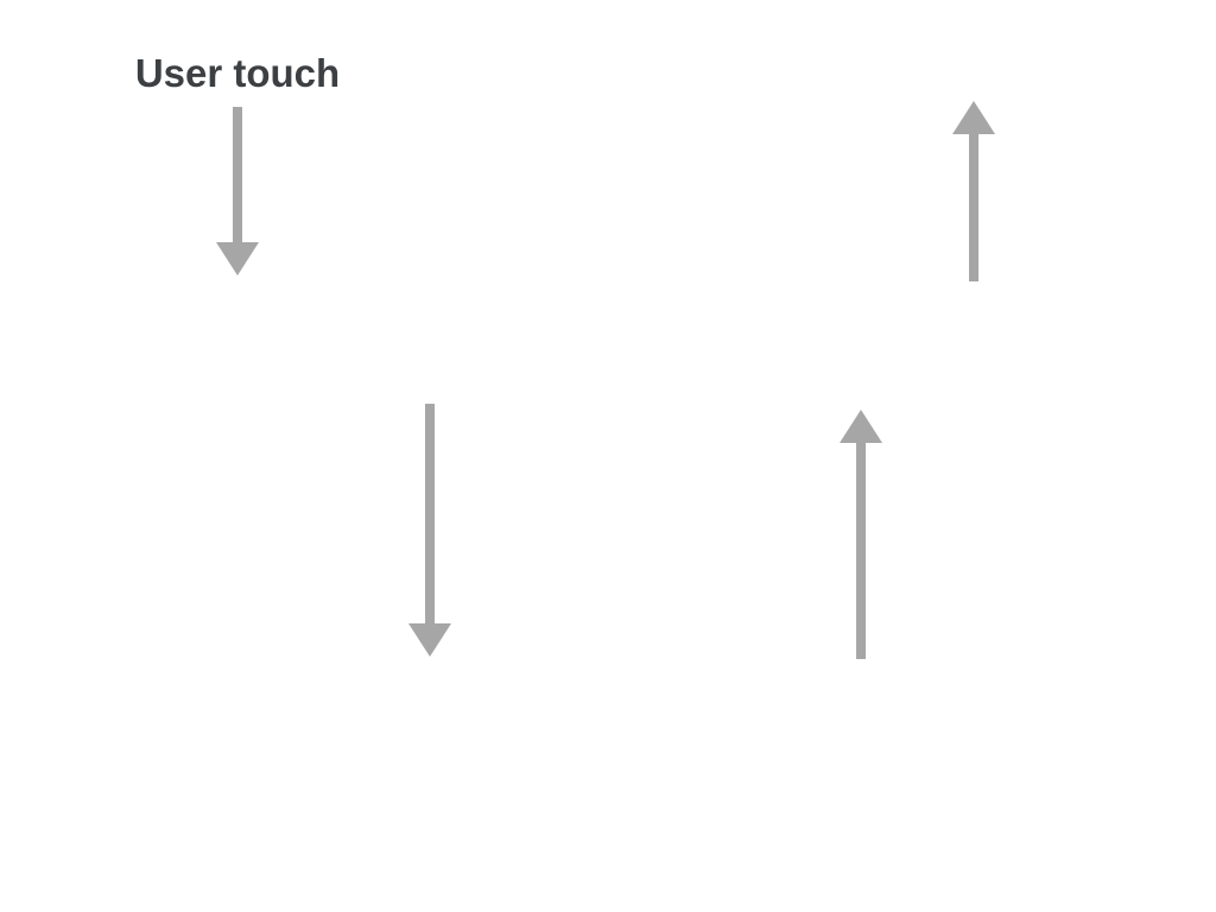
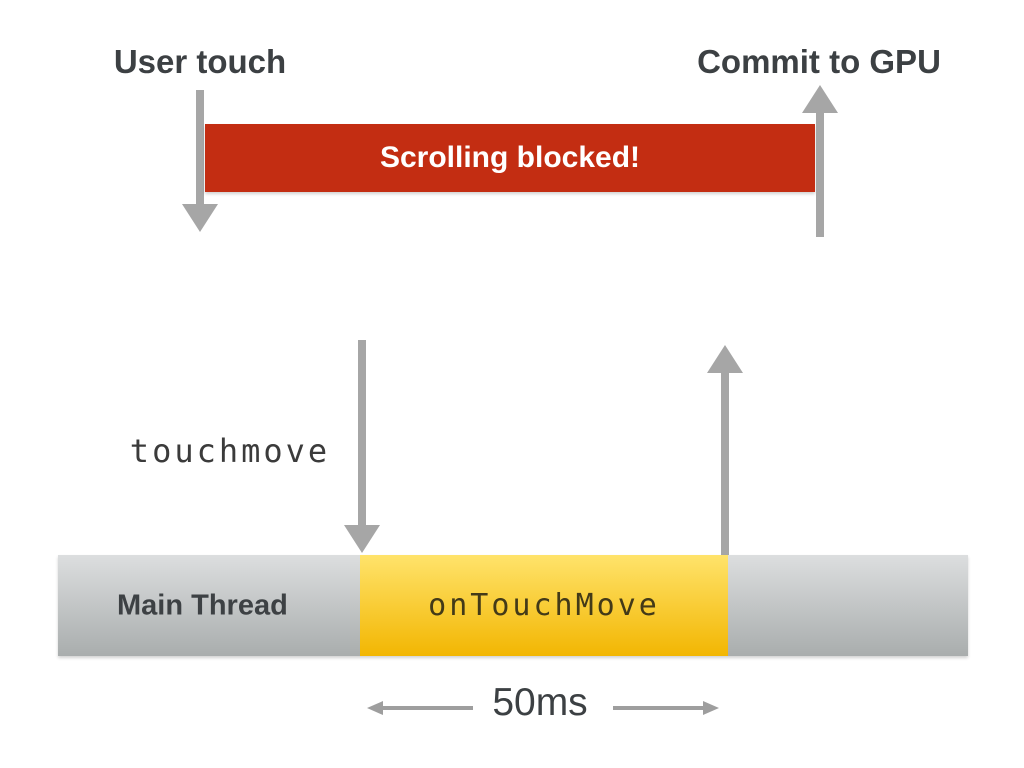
  User touch
+ Commit to GPU
+ Scrolling blocked!
+ touchmove
+ Main Thread
+ onTouchMove
+ 50ms
